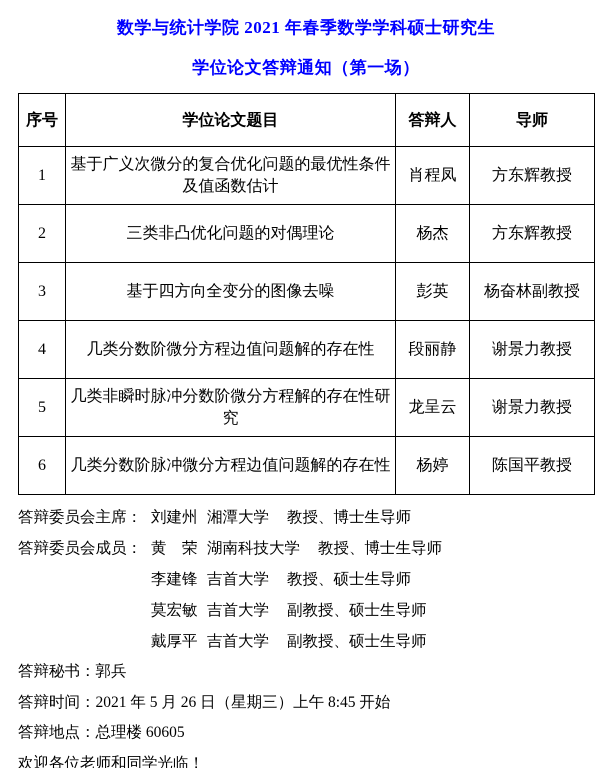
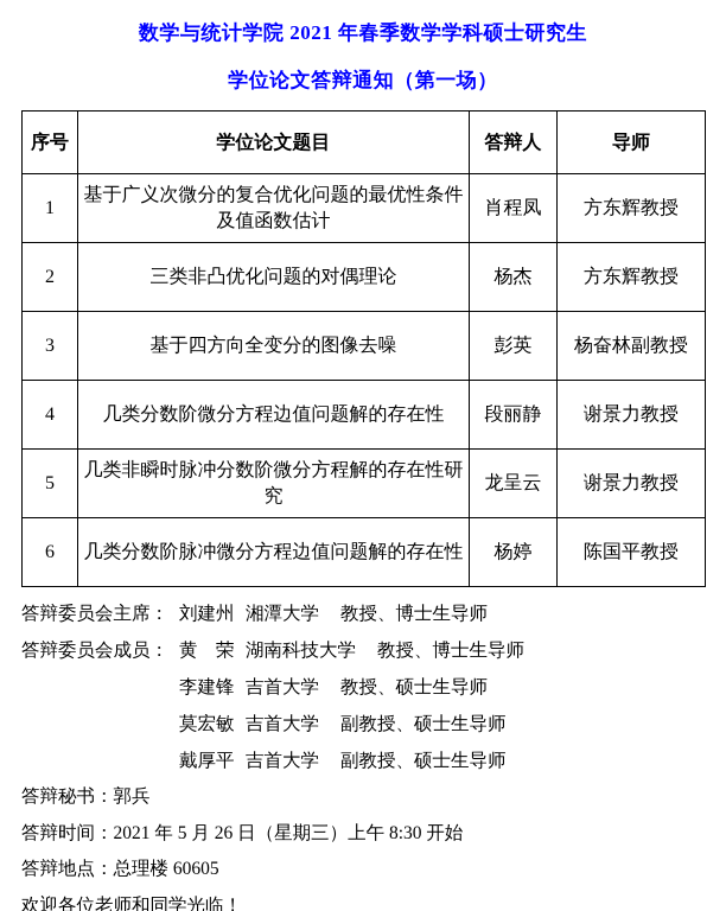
  数学与统计学院 2021 年春季数学学科硕士研究生
  学位论文答辩通知（第一场）
  序号	学位论文题目	答辩人	导师
  1	基于广义次微分的复合优化问题的最优性条件及值函数估计	肖程凤	方东辉教授
  2	三类非凸优化问题的对偶理论	杨杰	方东辉教授
  3	基于四方向全变分的图像去噪	彭英	杨奋林副教授
  4	几类分数阶微分方程边值问题解的存在性	段丽静	谢景力教授
  5	几类非瞬时脉冲分数阶微分方程解的存在性研究	龙呈云	谢景力教授
  6	几类分数阶脉冲微分方程边值问题解的存在性	杨婷	陈国平教授
  答辩委员会主席：
  刘建州
  湘潭大学
  教授、博士生导师
  答辩委员会成员：
  黄 荣
  湖南科技大学
  教授、博士生导师
  李建锋
  吉首大学
  教授、硕士生导师
  莫宏敏
  吉首大学
  副教授、硕士生导师
  戴厚平
  吉首大学
  副教授、硕士生导师
  答辩秘书：郭兵
- 答辩时间：2021 年 5 月 26 日（星期三）上午 8:45 开始
+ 答辩时间：2021 年 5 月 26 日（星期三）上午 8:30 开始
  答辩地点：总理楼 60605
  欢迎各位老师和同学光临！
